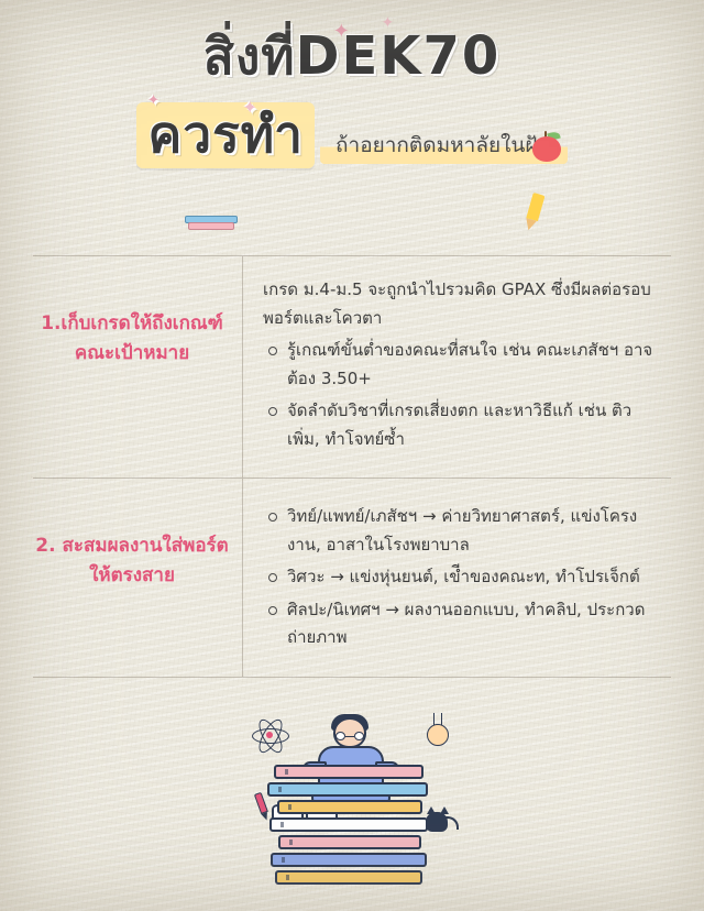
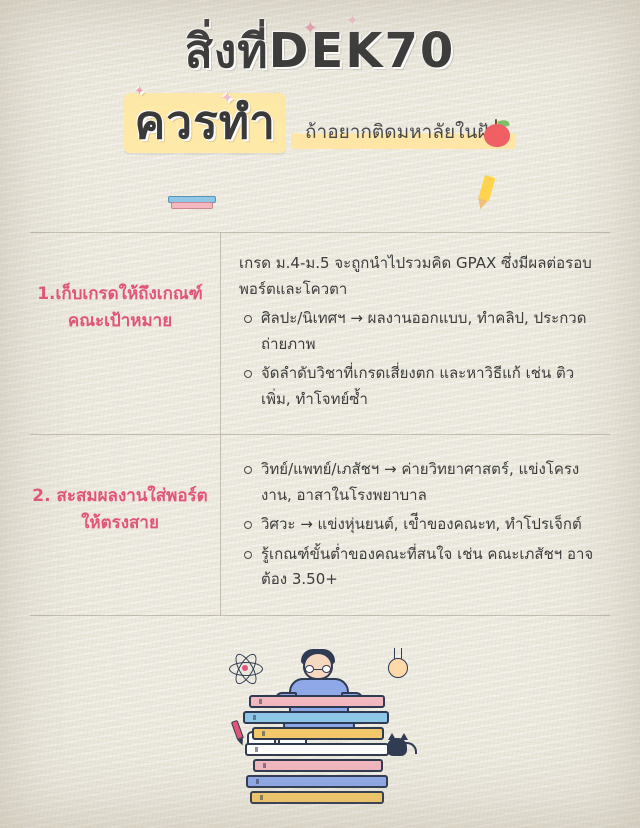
  ✦
  ✦
  สิ่งที่DEK70
  ✦
  ✦
  ควรทำ ถ้าอยากติดมหาลัยในฝั
  1.เก็บเกรดให้ถึงเกณฑ์คณะเป้าหมาย
  เกรด ม.4-ม.5 จะถูกนำไปรวมคิด GPAX ซึ่งมีผลต่อรอบพอร์ตและโควตา
- รู้เกณฑ์ขั้นต่ำของคณะที่สนใจ เช่น คณะเภสัชฯ อาจต้อง 3.50+
+ ศิลปะ/นิเทศฯ → ผลงานออกแบบ, ทำคลิป, ประกวดถ่ายภาพ
  จัดลำดับวิชาที่เกรดเสี่ยงตก และหาวิธีแก้ เช่น ติวเพิ่ม, ทำโจทย์ซ้ำ
  2. สะสมผลงานใส่พอร์ตให้ตรงสาย
  วิทย์/แพทย์/เภสัชฯ → ค่ายวิทยาศาสตร์, แข่งโครงงาน, อาสาในโรงพยาบาล
  วิศวะ → แข่งหุ่นยนต์, เขีำของคณะท, ทำโปรเจ็กต์
- ศิลปะ/นิเทศฯ → ผลงานออกแบบ, ทำคลิป, ประกวดถ่ายภาพ
+ รู้เกณฑ์ขั้นต่ำของคณะที่สนใจ เช่น คณะเภสัชฯ อาจต้อง 3.50+
